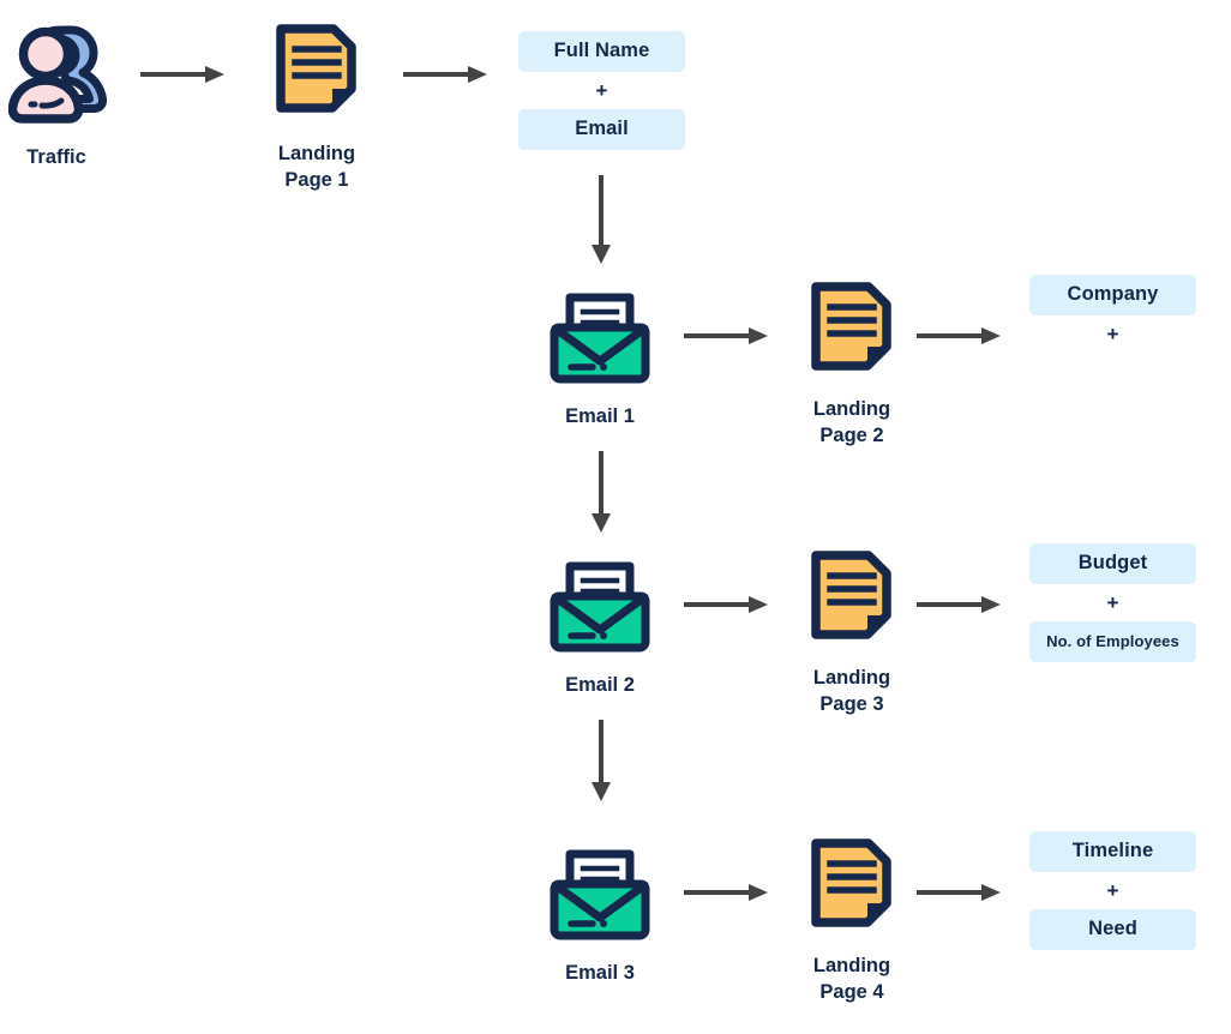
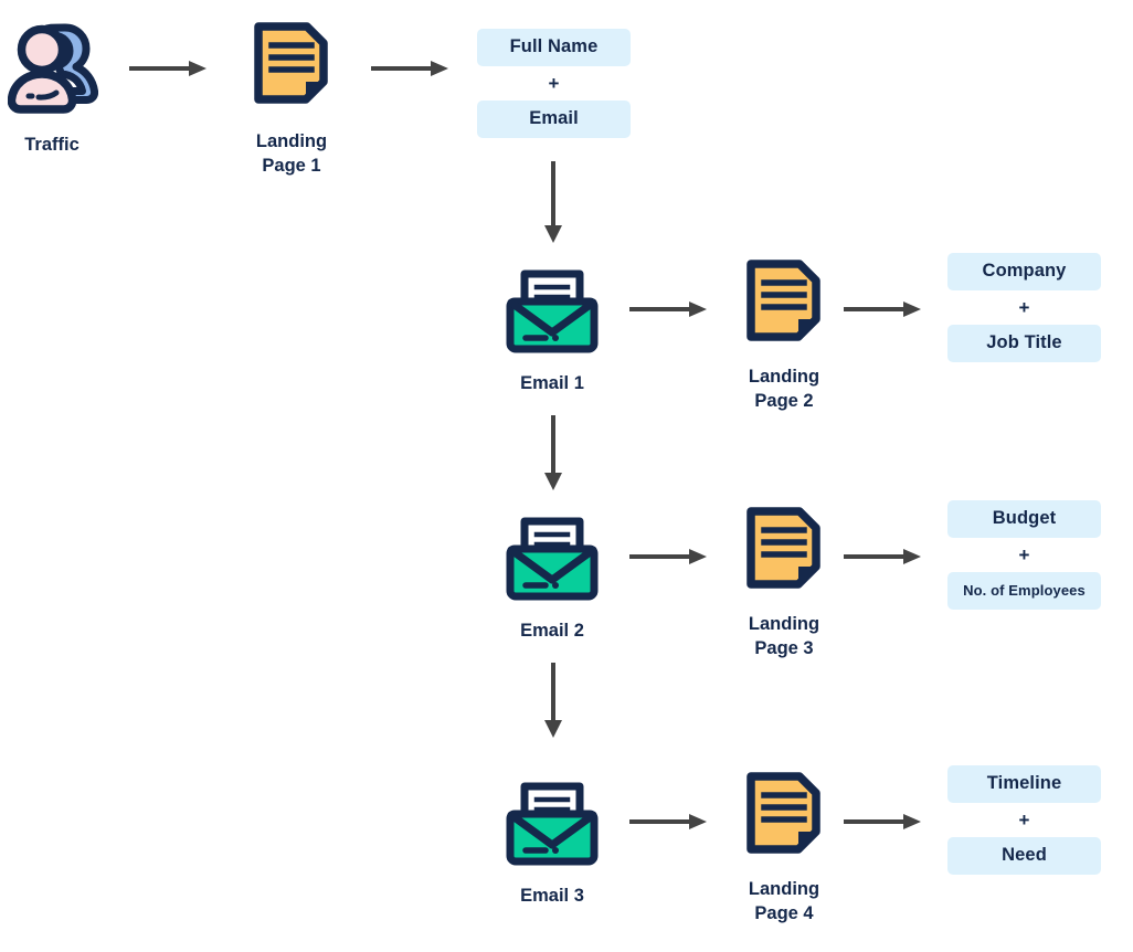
  Traffic
  Landing
  Page 1
  Full Name
  +
  Email
  Email 1
  Landing
  Page 2
  Company
  +
+ Job Title
  Email 2
  Landing
  Page 3
  Budget
  +
  No. of Employees
  Email 3
  Landing
  Page 4
  Timeline
  +
  Need
